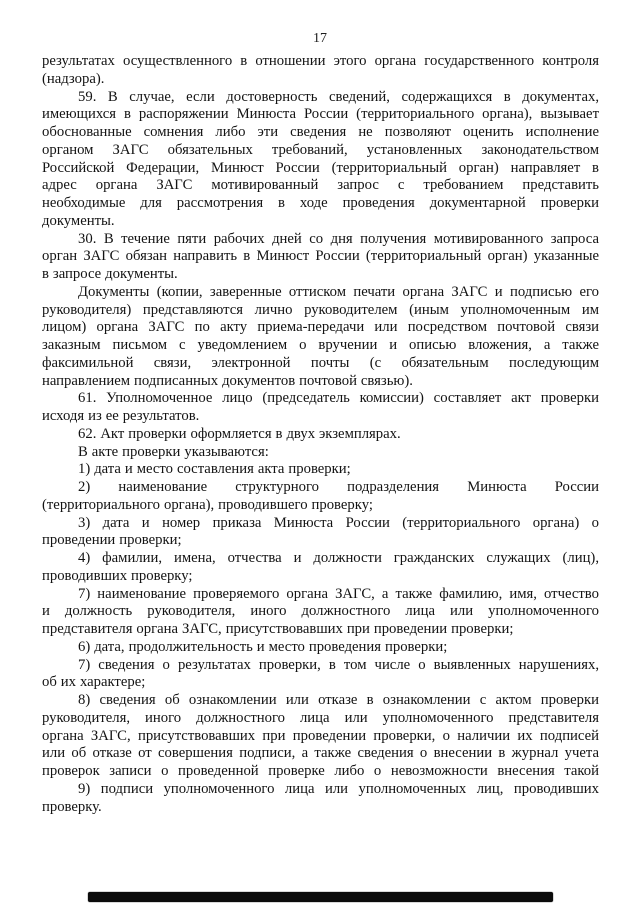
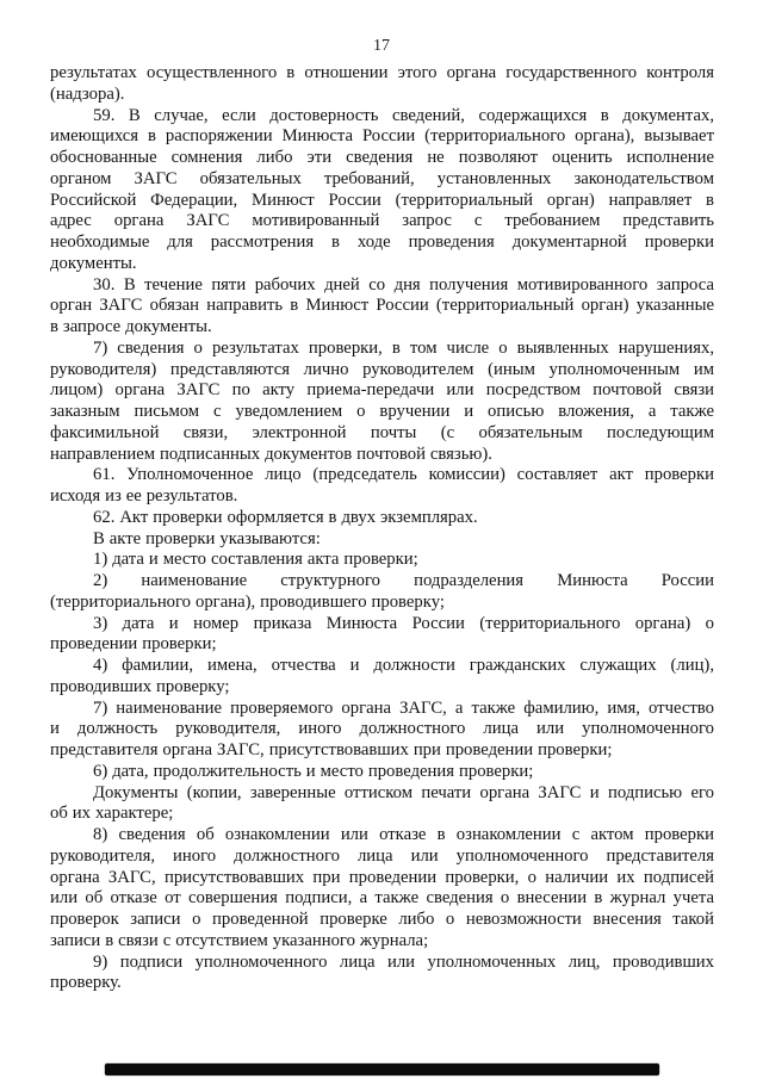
  17
  результатах осуществленного в отношении этого органа государственного контроля
  (надзора).
  59. В случае, если достоверность сведений, содержащихся в документах,
  имеющихся в распоряжении Минюста России (территориального органа), вызывает
  обоснованные сомнения либо эти сведения не позволяют оценить исполнение
  органом ЗАГС обязательных требований, установленных законодательством
  Российской Федерации, Минюст России (территориальный орган) направляет в
  адрес органа ЗАГС мотивированный запрос с требованием представить
  необходимые для рассмотрения в ходе проведения документарной проверки
  документы.
  30. В течение пяти рабочих дней со дня получения мотивированного запроса
  орган ЗАГС обязан направить в Минюст России (территориальный орган) указанные
  в запросе документы.
- Документы (копии, заверенные оттиском печати органа ЗАГС и подписью его
+ 7) сведения о результатах проверки, в том числе о выявленных нарушениях,
  руководителя) представляются лично руководителем (иным уполномоченным им
  лицом) органа ЗАГС по акту приема-передачи или посредством почтовой связи
  заказным письмом с уведомлением о вручении и описью вложения, а также
  факсимильной связи, электронной почты (с обязательным последующим
  направлением подписанных документов почтовой связью).
  61. Уполномоченное лицо (председатель комиссии) составляет акт проверки
  исходя из ее результатов.
  62. Акт проверки оформляется в двух экземплярах.
  В акте проверки указываются:
  1) дата и место составления акта проверки;
  2) наименование структурного подразделения Минюста России
  (территориального органа), проводившего проверку;
  3) дата и номер приказа Минюста России (территориального органа) о
  проведении проверки;
  4) фамилии, имена, отчества и должности гражданских служащих (лиц),
  проводивших проверку;
  7) наименование проверяемого органа ЗАГС, а также фамилию, имя, отчество
  и должность руководителя, иного должностного лица или уполномоченного
  представителя органа ЗАГС, присутствовавших при проведении проверки;
  6) дата, продолжительность и место проведения проверки;
- 7) сведения о результатах проверки, в том числе о выявленных нарушениях,
+ Документы (копии, заверенные оттиском печати органа ЗАГС и подписью его
  об их характере;
  8) сведения об ознакомлении или отказе в ознакомлении с актом проверки
  руководителя, иного должностного лица или уполномоченного представителя
  органа ЗАГС, присутствовавших при проведении проверки, о наличии их подписей
  или об отказе от совершения подписи, а также сведения о внесении в журнал учета
  проверок записи о проведенной проверке либо о невозможности внесения такой
+ записи в связи с отсутствием указанного журнала;
  9) подписи уполномоченного лица или уполномоченных лиц, проводивших
  проверку.
